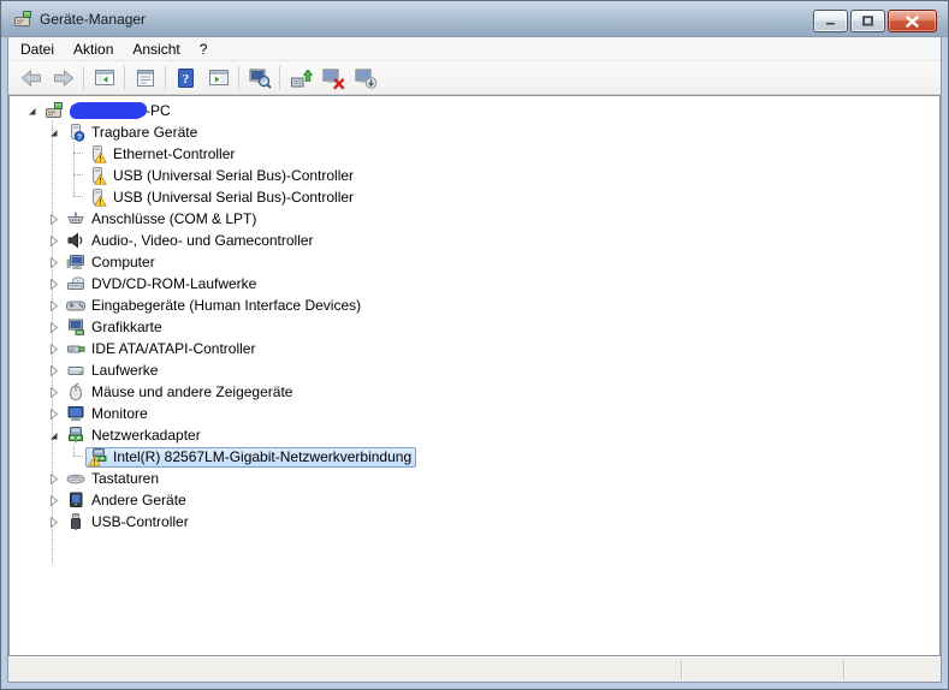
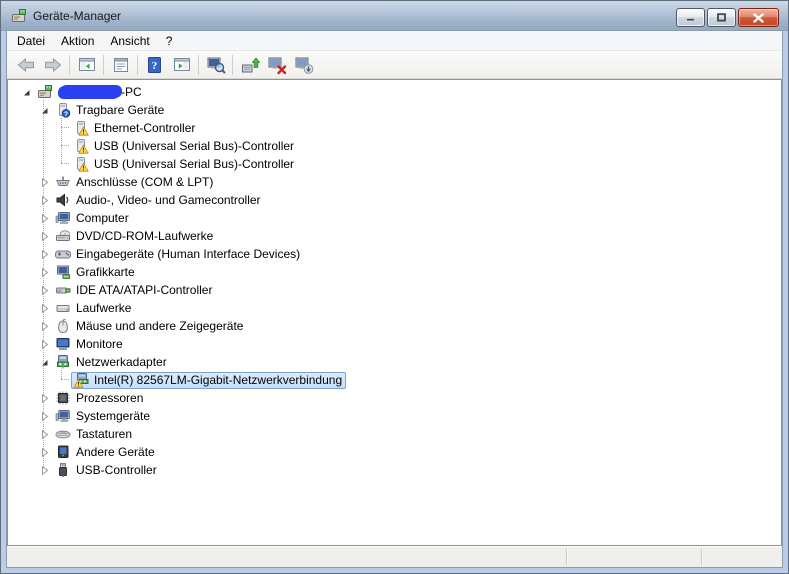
  Geräte-Manager
  Datei
  Aktion
  Ansicht
  ?
  ?
  -PC
  Tragbare Geräte
  Ethernet-Controller
  USB (Universal Serial Bus)-Controller
  USB (Universal Serial Bus)-Controller
  Anschlüsse (COM & LPT)
  Audio-, Video- und Gamecontroller
  Computer
  DVD/CD-ROM-Laufwerke
  Eingabegeräte (Human Interface Devices)
  Grafikkarte
  IDE ATA/ATAPI-Controller
  Laufwerke
  Mäuse und andere Zeigegeräte
  Monitore
  Netzwerkadapter
  Intel(R) 82567LM-Gigabit-Netzwerkverbindung
+ Prozessoren
+ Systemgeräte
  Tastaturen
  Andere Geräte
  USB-Controller
